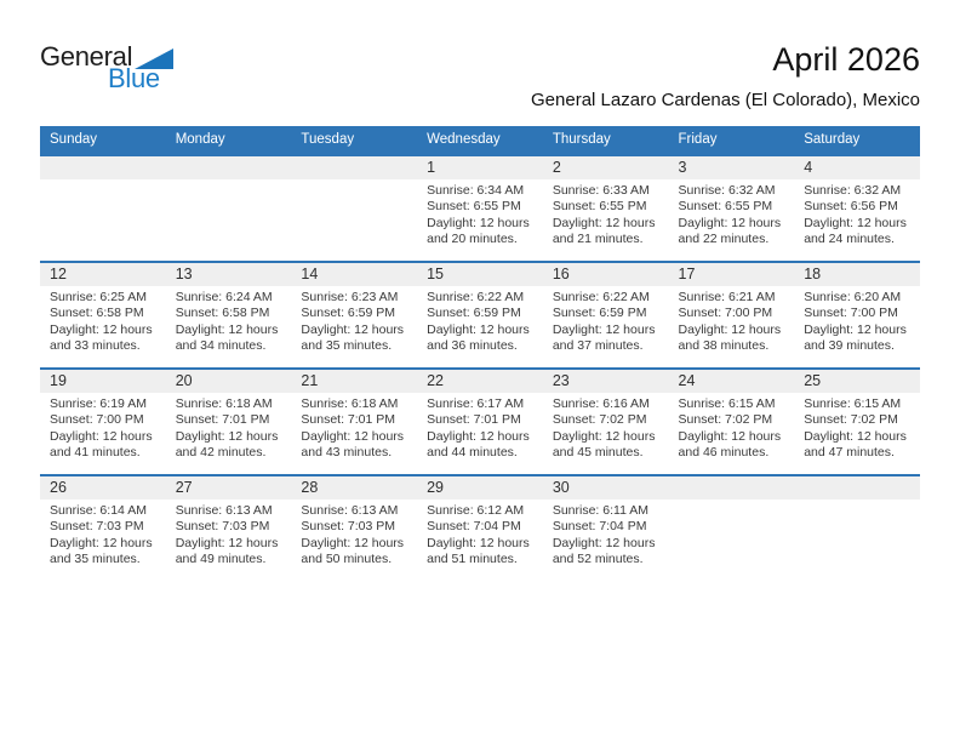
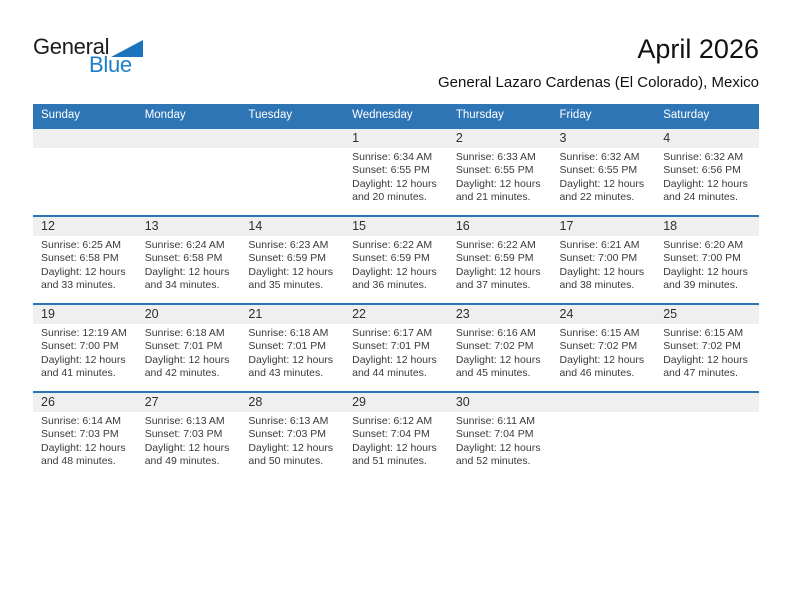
  General
  Blue
  April 2026
  General Lazaro Cardenas (El Colorado), Mexico
  Sunday	Monday	Tuesday	Wednesday	Thursday	Friday	Saturday
  			1Sunrise: 6:34 AMSunset: 6:55 PMDaylight: 12 hours and 20 minutes.	2Sunrise: 6:33 AMSunset: 6:55 PMDaylight: 12 hours and 21 minutes.	3Sunrise: 6:32 AMSunset: 6:55 PMDaylight: 12 hours and 22 minutes.	4Sunrise: 6:32 AMSunset: 6:56 PMDaylight: 12 hours and 24 minutes.
  12Sunrise: 6:25 AMSunset: 6:58 PMDaylight: 12 hours and 33 minutes.	13Sunrise: 6:24 AMSunset: 6:58 PMDaylight: 12 hours and 34 minutes.	14Sunrise: 6:23 AMSunset: 6:59 PMDaylight: 12 hours and 35 minutes.	15Sunrise: 6:22 AMSunset: 6:59 PMDaylight: 12 hours and 36 minutes.	16Sunrise: 6:22 AMSunset: 6:59 PMDaylight: 12 hours and 37 minutes.	17Sunrise: 6:21 AMSunset: 7:00 PMDaylight: 12 hours and 38 minutes.	18Sunrise: 6:20 AMSunset: 7:00 PMDaylight: 12 hours and 39 minutes.
- 19Sunrise: 6:19 AMSunset: 7:00 PMDaylight: 12 hours and 41 minutes.	20Sunrise: 6:18 AMSunset: 7:01 PMDaylight: 12 hours and 42 minutes.	21Sunrise: 6:18 AMSunset: 7:01 PMDaylight: 12 hours and 43 minutes.	22Sunrise: 6:17 AMSunset: 7:01 PMDaylight: 12 hours and 44 minutes.	23Sunrise: 6:16 AMSunset: 7:02 PMDaylight: 12 hours and 45 minutes.	24Sunrise: 6:15 AMSunset: 7:02 PMDaylight: 12 hours and 46 minutes.	25Sunrise: 6:15 AMSunset: 7:02 PMDaylight: 12 hours and 47 minutes.
+ 19Sunrise: 12:19 AMSunset: 7:00 PMDaylight: 12 hours and 41 minutes.	20Sunrise: 6:18 AMSunset: 7:01 PMDaylight: 12 hours and 42 minutes.	21Sunrise: 6:18 AMSunset: 7:01 PMDaylight: 12 hours and 43 minutes.	22Sunrise: 6:17 AMSunset: 7:01 PMDaylight: 12 hours and 44 minutes.	23Sunrise: 6:16 AMSunset: 7:02 PMDaylight: 12 hours and 45 minutes.	24Sunrise: 6:15 AMSunset: 7:02 PMDaylight: 12 hours and 46 minutes.	25Sunrise: 6:15 AMSunset: 7:02 PMDaylight: 12 hours and 47 minutes.
- 26Sunrise: 6:14 AMSunset: 7:03 PMDaylight: 12 hours and 35 minutes.	27Sunrise: 6:13 AMSunset: 7:03 PMDaylight: 12 hours and 49 minutes.	28Sunrise: 6:13 AMSunset: 7:03 PMDaylight: 12 hours and 50 minutes.	29Sunrise: 6:12 AMSunset: 7:04 PMDaylight: 12 hours and 51 minutes.	30Sunrise: 6:11 AMSunset: 7:04 PMDaylight: 12 hours and 52 minutes.
+ 26Sunrise: 6:14 AMSunset: 7:03 PMDaylight: 12 hours and 48 minutes.	27Sunrise: 6:13 AMSunset: 7:03 PMDaylight: 12 hours and 49 minutes.	28Sunrise: 6:13 AMSunset: 7:03 PMDaylight: 12 hours and 50 minutes.	29Sunrise: 6:12 AMSunset: 7:04 PMDaylight: 12 hours and 51 minutes.	30Sunrise: 6:11 AMSunset: 7:04 PMDaylight: 12 hours and 52 minutes.
